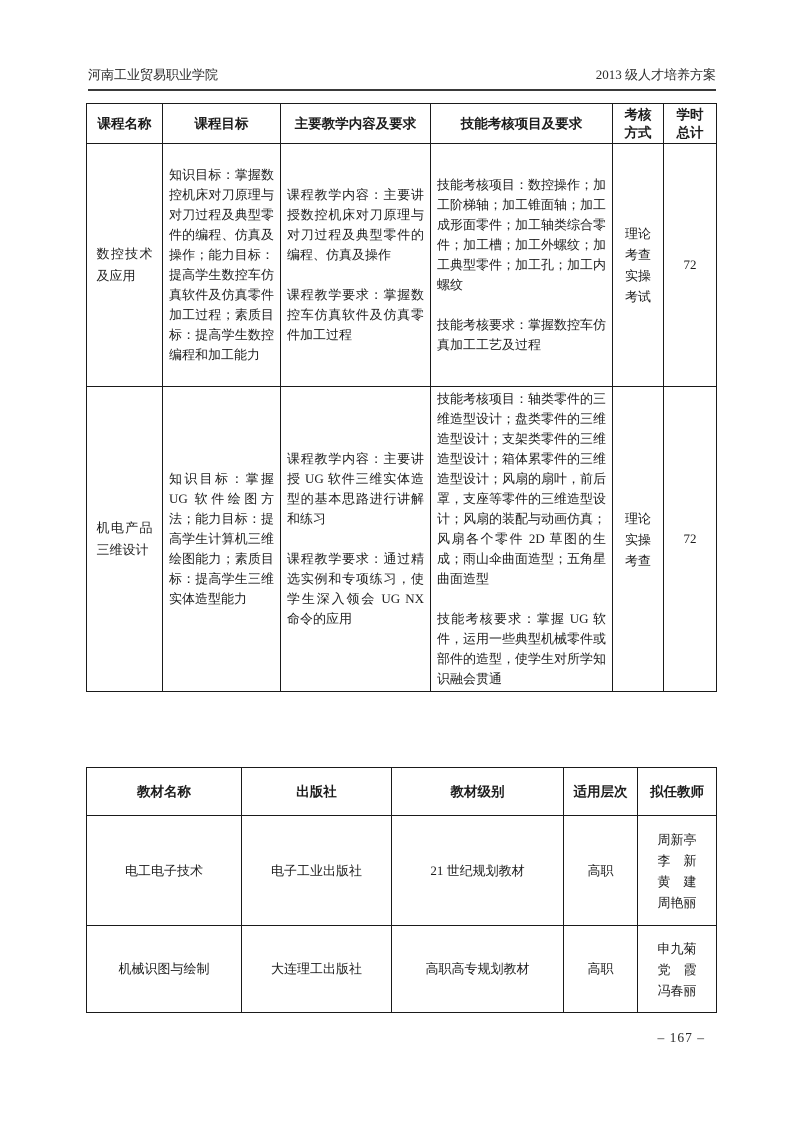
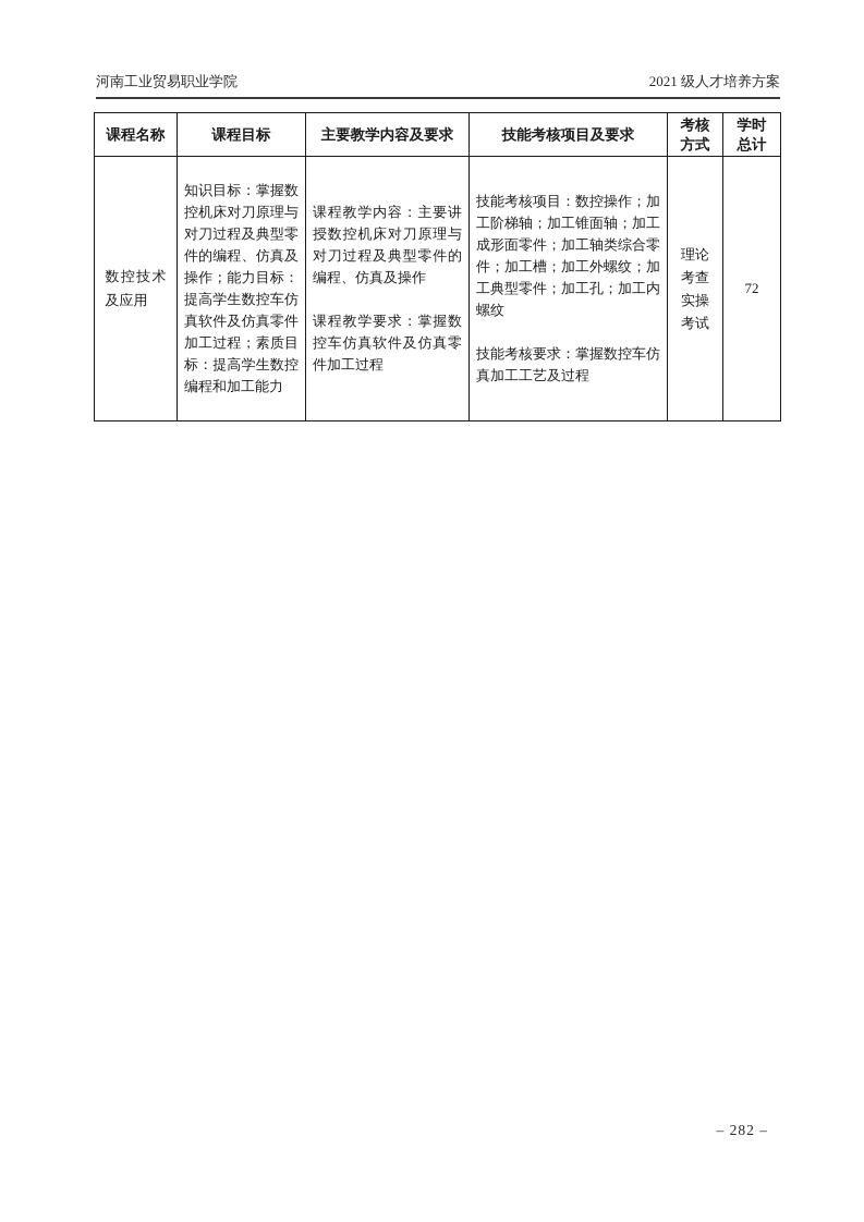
  河南工业贸易职业学院
- 2013 级人才培养方案
+ 2021 级人才培养方案
  课程名称	课程目标	主要教学内容及要求	技能考核项目及要求	考核方式	学时总计
  数控技术及应用	知识目标：掌握数控机床对刀原理与对刀过程及典型零件的编程、仿真及操作；能力目标：提高学生数控车仿真软件及仿真零件加工过程；素质目标：提高学生数控编程和加工能力	课程教学内容：主要讲授数控机床对刀原理与对刀过程及典型零件的编程、仿真及操作 课程教学要求：掌握数控车仿真软件及仿真零件加工过程	技能考核项目：数控操作；加工阶梯轴；加工锥面轴；加工成形面零件；加工轴类综合零件；加工槽；加工外螺纹；加工典型零件；加工孔；加工内螺纹 技能考核要求：掌握数控车仿真加工工艺及过程	理论考查实操考试	72
- 机电产品三维设计	知识目标：掌握 UG 软件绘图方法；能力目标：提高学生计算机三维绘图能力；素质目标：提高学生三维实体造型能力	课程教学内容：主要讲授 UG 软件三维实体造型的基本思路进行讲解和练习 课程教学要求：通过精选实例和专项练习，使学生深入领会 UG NX 命令的应用	技能考核项目：轴类零件的三维造型设计；盘类零件的三维造型设计；支架类零件的三维造型设计；箱体累零件的三维造型设计；风扇的扇叶，前后罩，支座等零件的三维造型设计；风扇的装配与动画仿真；风扇各个零件 2D 草图的生成；雨山伞曲面造型；五角星曲面造型 技能考核要求：掌握 UG 软件，运用一些典型机械零件或部件的造型，使学生对所学知识融会贯通	理论实操考查	72
- 教材名称	出版社	教材级别	适用层次	拟任教师
- 电工电子技术	电子工业出版社	21 世纪规划教材	高职	周新亭 李 新 黄 建 周艳丽
- 机械识图与绘制	大连理工出版社	高职高专规划教材	高职	申九菊 党 霞 冯春丽
- – 167 –
+ – 282 –
